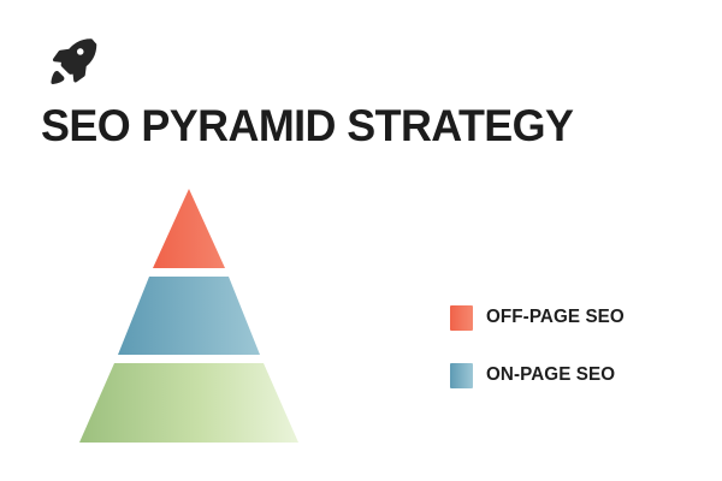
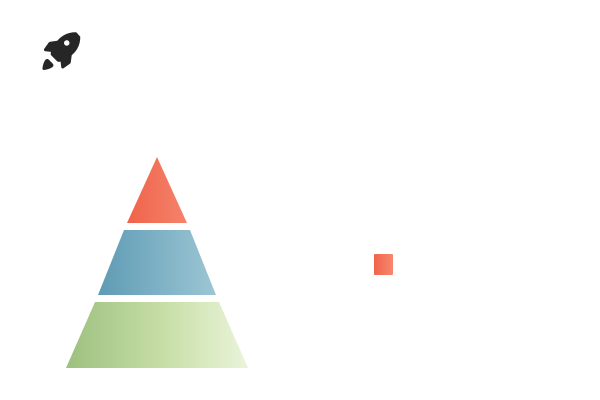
- SEO PYRAMID STRATEGY
- OFF-PAGE SEO
- ON-PAGE SEO
